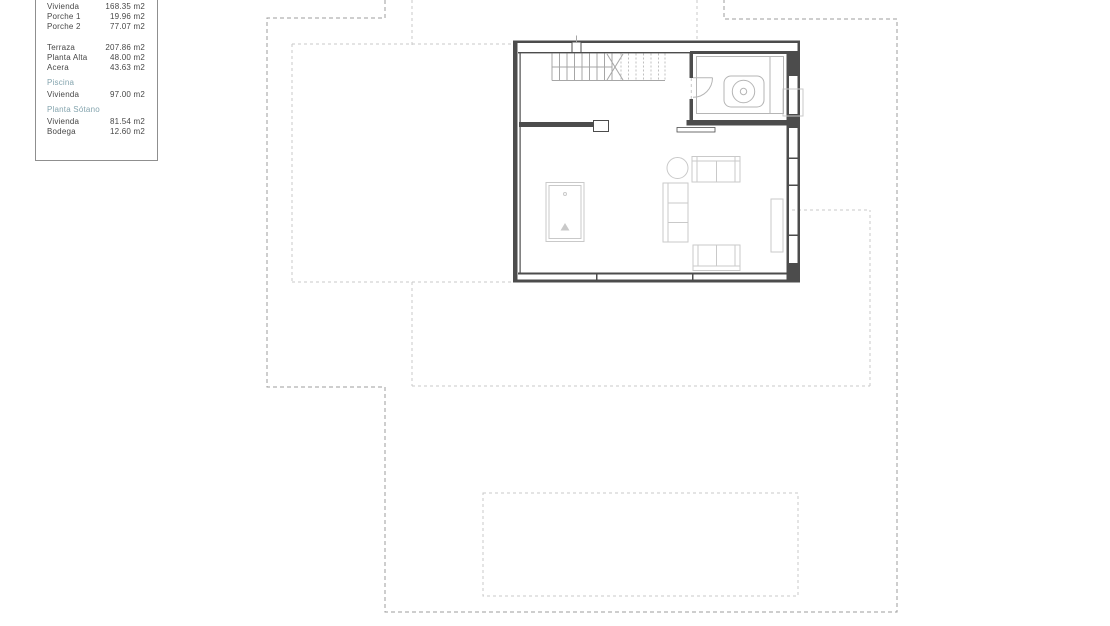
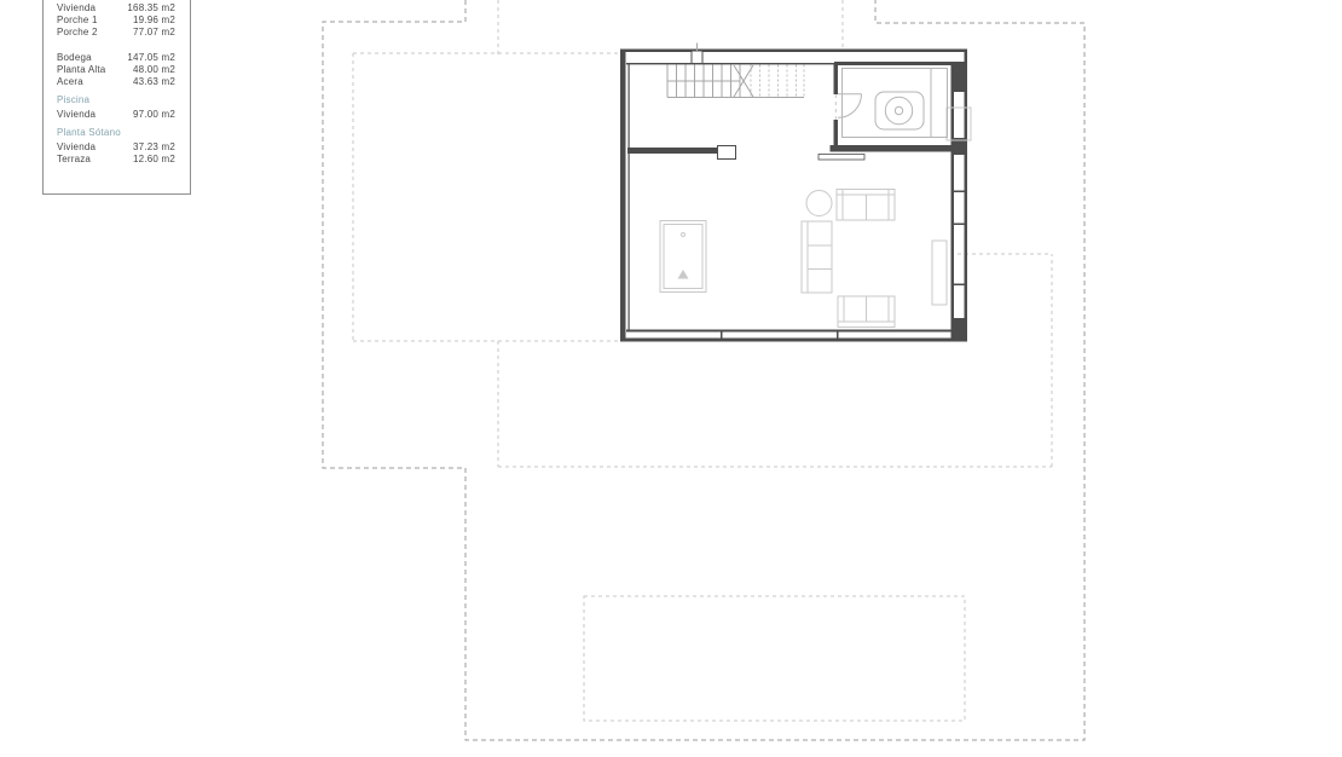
  Vivienda
  168.35 m2
  Porche 1
  19.96 m2
  Porche 2
  77.07 m2
- Terraza
+ Bodega
- 207.86 m2
+ 147.05 m2
  Planta Alta
  48.00 m2
  Acera
  43.63 m2
  Piscina
  Vivienda
  97.00 m2
  Planta Sótano
  Vivienda
- 81.54 m2
+ 37.23 m2
- Bodega
+ Terraza
  12.60 m2
